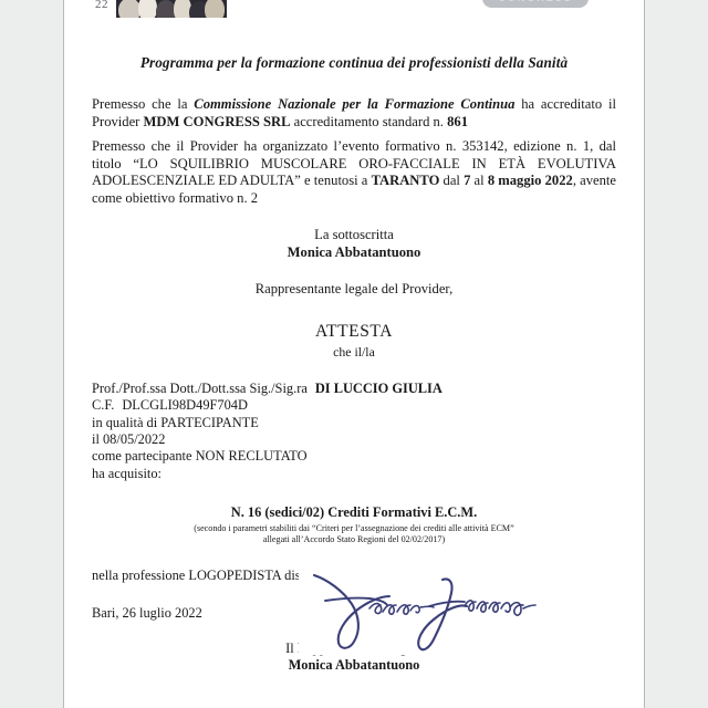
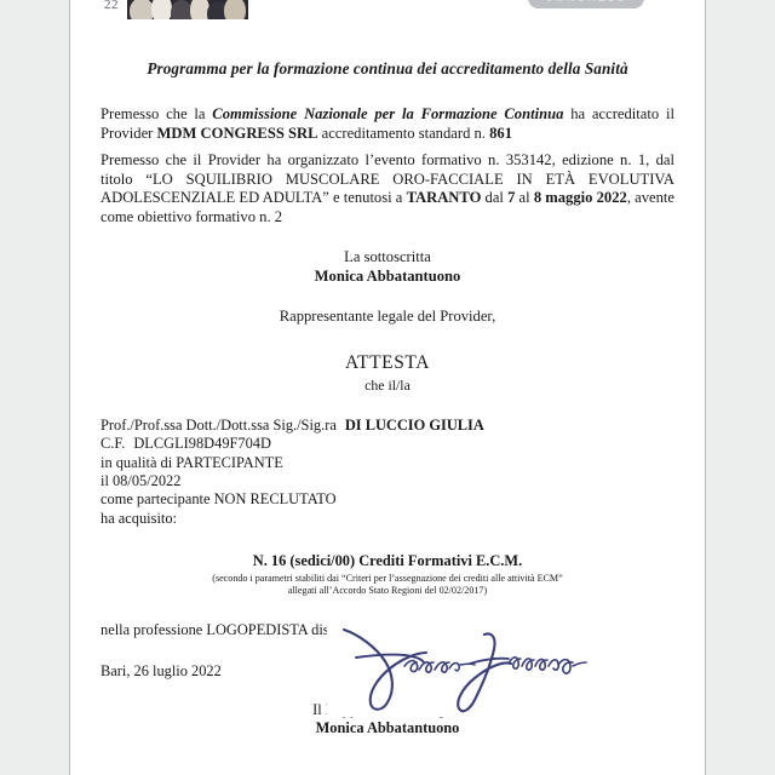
  22
- Programma per la formazione continua dei professionisti della Sanità
+ Programma per la formazione continua dei accreditamento della Sanità
  Premesso che la Commissione Nazionale per la Formazione Continua ha accreditato il Provider MDM CONGRESS SRL accreditamento standard n. 861
  Premesso che il Provider ha organizzato l’evento formativo n. 353142, edizione n. 1, dal titolo “LO SQUILIBRIO MUSCOLARE ORO-FACCIALE IN ETÀ EVOLUTIVA ADOLESCENZIALE ED ADULTA” e tenutosi a TARANTO dal 7 al 8 maggio 2022, avente come obiettivo formativo n. 2
  La sottoscritta
  Monica Abbatantuono
  Rappresentante legale del Provider,
  ATTESTA
  che il/la
  Prof./Prof.ssa Dott./Dott.ssa Sig./Sig.ra DI LUCCIO GIULIA
  C.F. DLCGLI98D49F704D
  in qualità di PARTECIPANTE
  il 08/05/2022
  come partecipante NON RECLUTATO
  ha acquisito:
- N. 16 (sedici/02) Crediti Formativi E.C.M.
+ N. 16 (sedici/00) Crediti Formativi E.C.M.
  (secondo i parametri stabiliti dai “Criteri per l’assegnazione dei crediti alle attività ECM”
  allegati all’Accordo Stato Regioni del 02/02/2017)
  Bari, 26 luglio 2022
  Monica Abbatantuono
